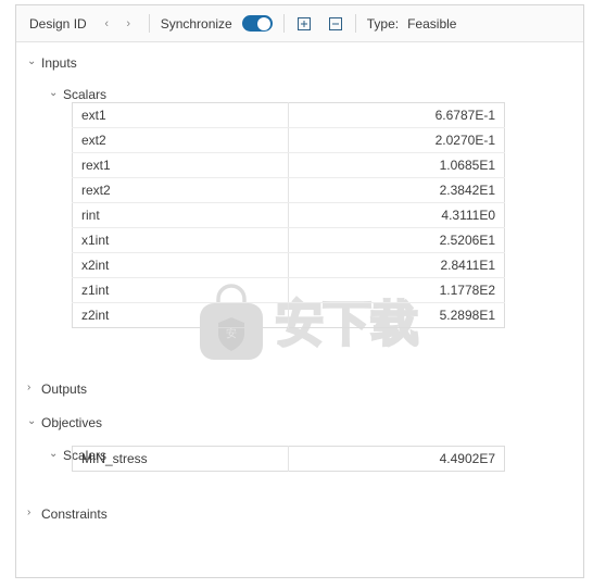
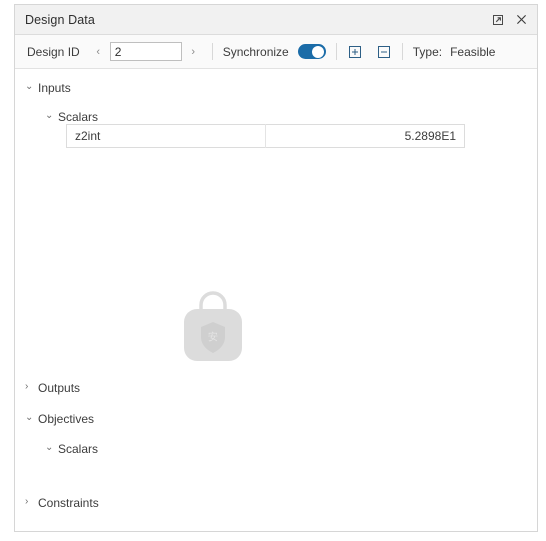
+ Design Data
  Design ID
  ‹
+ 2
  ›
  Synchronize
  Type:
  Feasible
- 安下载
  ⌄
  Inputs
  ⌄
  Scalars
- ext1	6.6787E-1
- ext2	2.0270E-1
- rext1	1.0685E1
- rext2	2.3842E1
- rint	4.3111E0
- x1int	2.5206E1
- x2int	2.8411E1
- z1int	1.1778E2
  z2int	5.2898E1
  ›
  Outputs
  ⌄
  Objectives
  ⌄
  Scalars
- MIN_stress	4.4902E7
  ›
  Constraints
